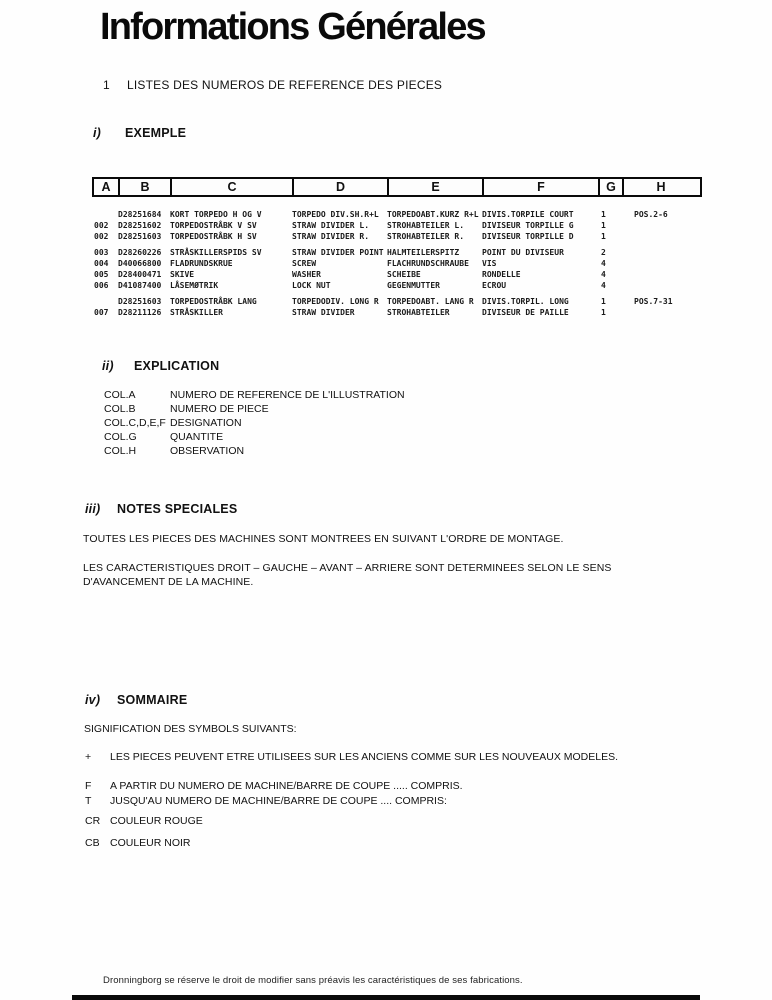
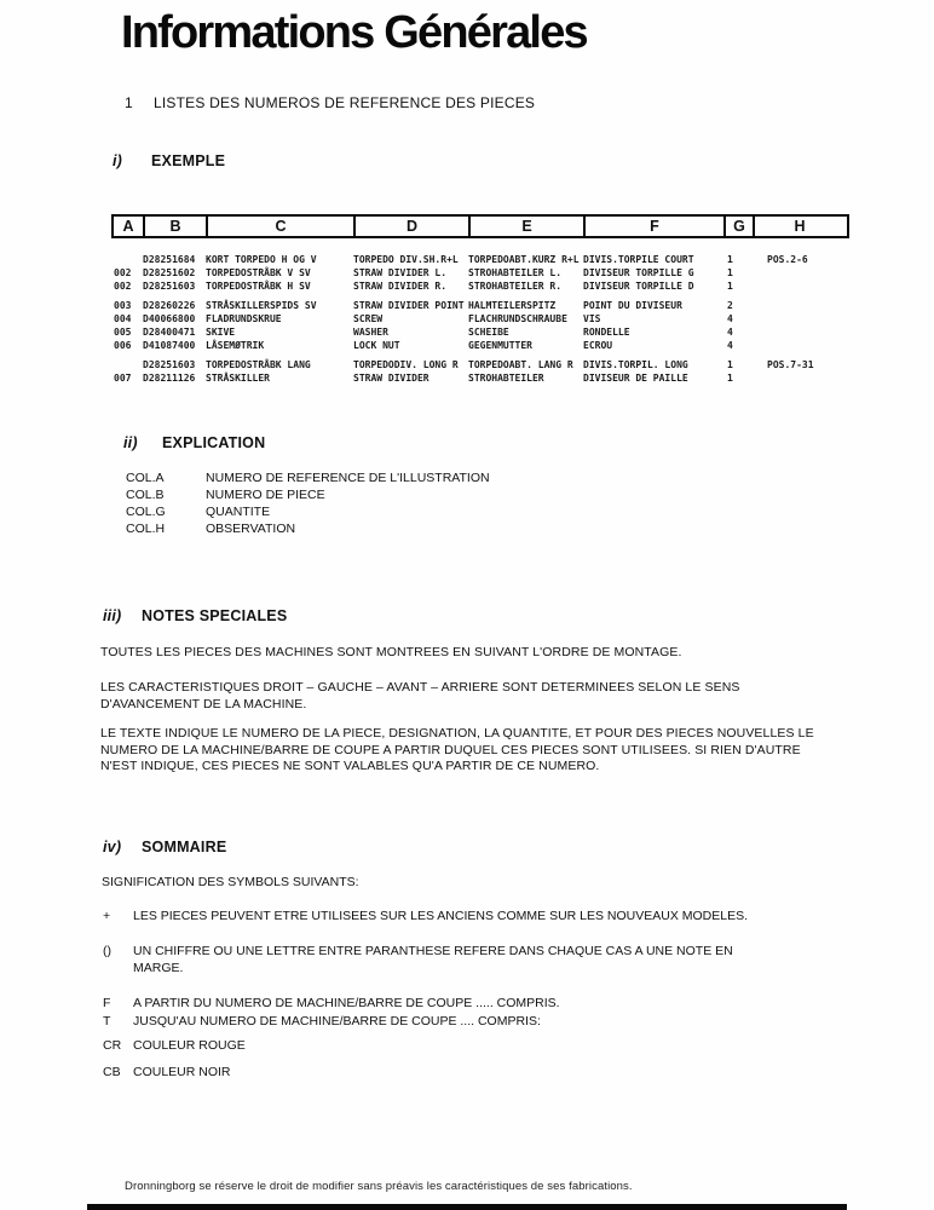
  Informations Générales
  1 LISTES DES NUMEROS DE REFERENCE DES PIECES
  i) EXEMPLE
  A
  B
  C
  D
  E
  F
  G
  H
  D28251684 KORT TORPEDO H OG V TORPEDO DIV.SH.R+L TORPEDOABT.KURZ R+L DIVIS.TORPILE COURT 1 POS.2-6
  002 D28251602 TORPEDOSTRÅBK V SV STRAW DIVIDER L. STROHABTEILER L. DIVISEUR TORPILLE G 1
  002 D28251603 TORPEDOSTRÅBK H SV STRAW DIVIDER R. STROHABTEILER R. DIVISEUR TORPILLE D 1
  003 D28260226 STRÅSKILLERSPIDS SV STRAW DIVIDER POINT HALMTEILERSPITZ POINT DU DIVISEUR 2
  004 D40066800 FLADRUNDSKRUE SCREW FLACHRUNDSCHRAUBE VIS 4
  005 D28400471 SKIVE WASHER SCHEIBE RONDELLE 4
  006 D41087400 LÅSEMØTRIK LOCK NUT GEGENMUTTER ECROU 4
  D28251603 TORPEDOSTRÅBK LANG TORPEDODIV. LONG R TORPEDOABT. LANG R DIVIS.TORPIL. LONG 1 POS.7-31
  007 D28211126 STRÅSKILLER STRAW DIVIDER STROHABTEILER DIVISEUR DE PAILLE 1
  ii) EXPLICATION
  COL.A NUMERO DE REFERENCE DE L'ILLUSTRATION
  COL.B NUMERO DE PIECE
- COL.C,D,E,F DESIGNATION
  COL.G QUANTITE
  COL.H OBSERVATION
  iii) NOTES SPECIALES
  TOUTES LES PIECES DES MACHINES SONT MONTREES EN SUIVANT L'ORDRE DE MONTAGE.
  LES CARACTERISTIQUES DROIT – GAUCHE – AVANT – ARRIERE SONT DETERMINEES SELON LE SENS D'AVANCEMENT DE LA MACHINE.
+ LE TEXTE INDIQUE LE NUMERO DE LA PIECE, DESIGNATION, LA QUANTITE, ET POUR DES PIECES NOUVELLES LE NUMERO DE LA MACHINE/BARRE DE COUPE A PARTIR DUQUEL CES PIECES SONT UTILISEES. SI RIEN D'AUTRE N'EST INDIQUE, CES PIECES NE SONT VALABLES QU'A PARTIR DE CE NUMERO.
  iv) SOMMAIRE
  SIGNIFICATION DES SYMBOLS SUIVANTS:
  +
  LES PIECES PEUVENT ETRE UTILISEES SUR LES ANCIENS COMME SUR LES NOUVEAUX MODELES.
+ ()
+ UN CHIFFRE OU UNE LETTRE ENTRE PARANTHESE REFERE DANS CHAQUE CAS A UNE NOTE EN MARGE.
  F
  A PARTIR DU NUMERO DE MACHINE/BARRE DE COUPE ..... COMPRIS.
  T
  JUSQU'AU NUMERO DE MACHINE/BARRE DE COUPE .... COMPRIS:
  CR
  COULEUR ROUGE
  CB
  COULEUR NOIR
  Dronningborg se réserve le droit de modifier sans préavis les caractéristiques de ses fabrications.
